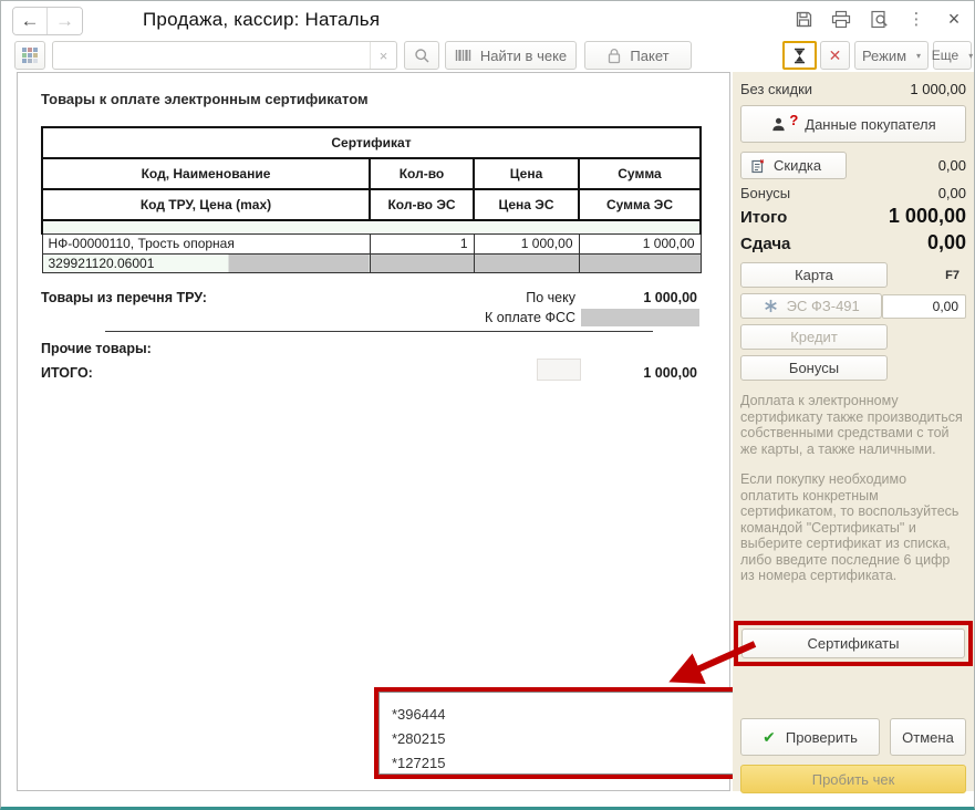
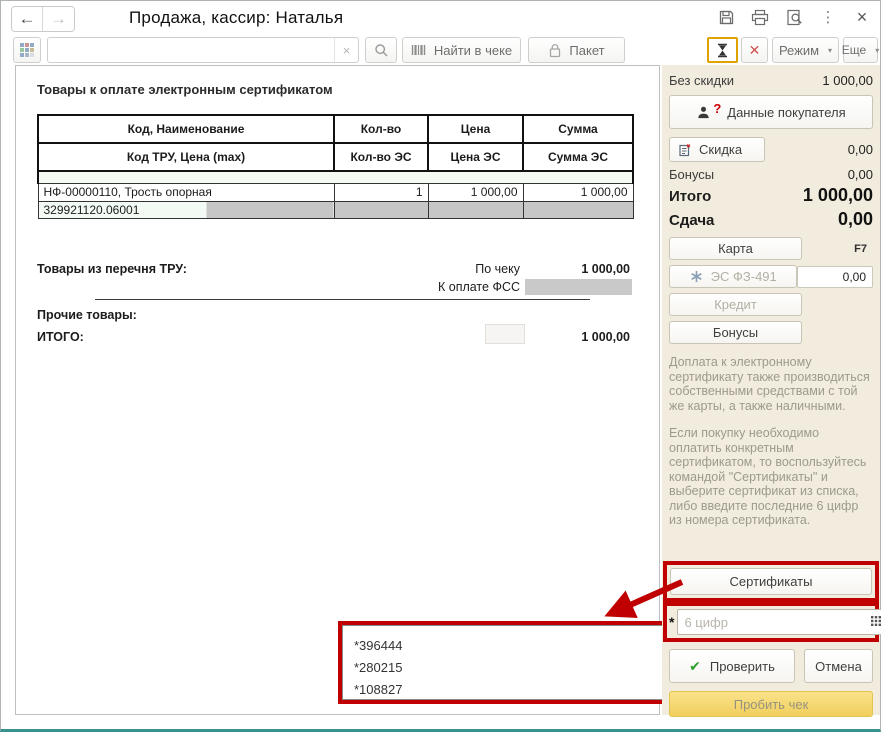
  ←
  →
  Продажа, кассир: Наталья
  ⋮
  ×
  ×
  Найти в чеке
  Пакет
  ✕
  Режим
  ▾
  Еще
  ▾
  Товары к оплате электронным сертификатом
- Сертификат
  Код, Наименование	Кол-во	Цена	Сумма
  Код ТРУ, Цена (max)	Кол-во ЭС	Цена ЭС	Сумма ЭС
  НФ-00000110, Трость опорная	1	1 000,00	1 000,00
  329921120.06001
  Товары из перечня ТРУ:
  По чеку
  1 000,00
  К оплате ФСС
  Прочие товары:
  ИТОГО:
  1 000,00
  *396444
  *280215
- *127215
+ *108827
  Без скидки
  1 000,00
  ?
  Данные покупателя
  Скидка
  0,00
  Бонусы
  0,00
  Итого
  1 000,00
  Сдача
  0,00
  Карта
  F7
  ЭС ФЗ-491
  0,00
  Кредит
  Бонусы
  Доплата к электронному сертификату также производиться собственными средствами с той же карты, а также наличными.
  Если покупку необходимо оплатить конкретным сертификатом, то воспользуйтесь командой "Сертификаты" и выберите сертификат из списка, либо введите последние 6 цифр из номера сертификата.
  Сертификаты
+ *
+ 6 цифр
  ✔
  Проверить
  Отмена
  Пробить чек
